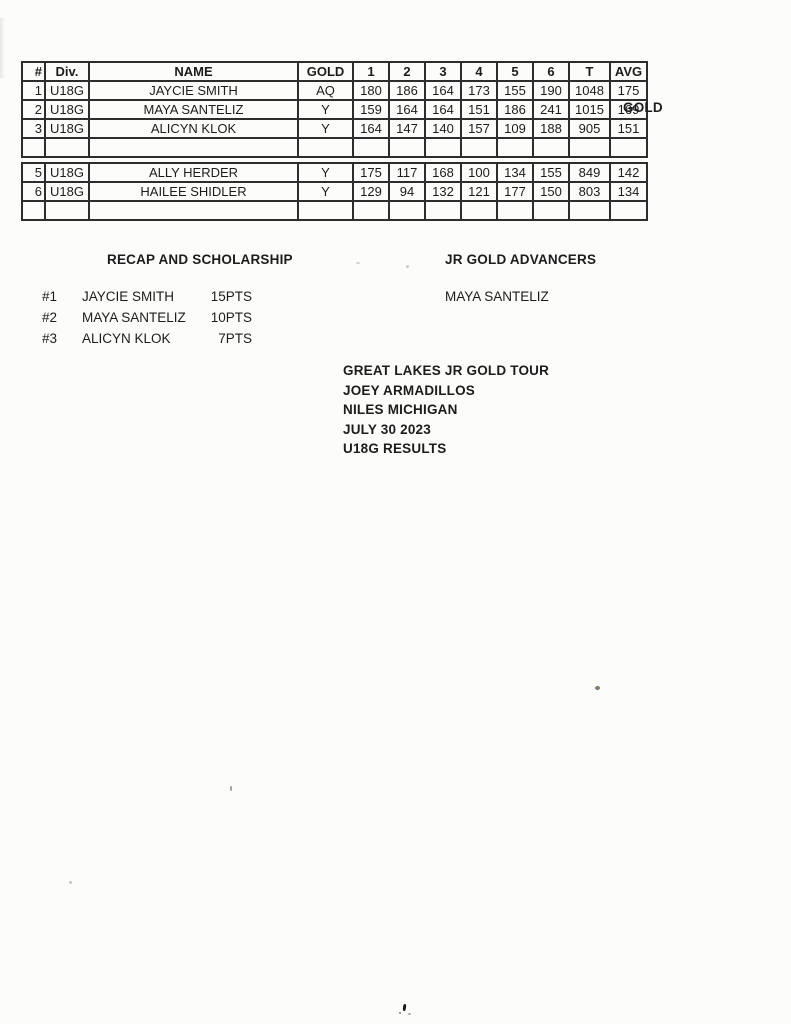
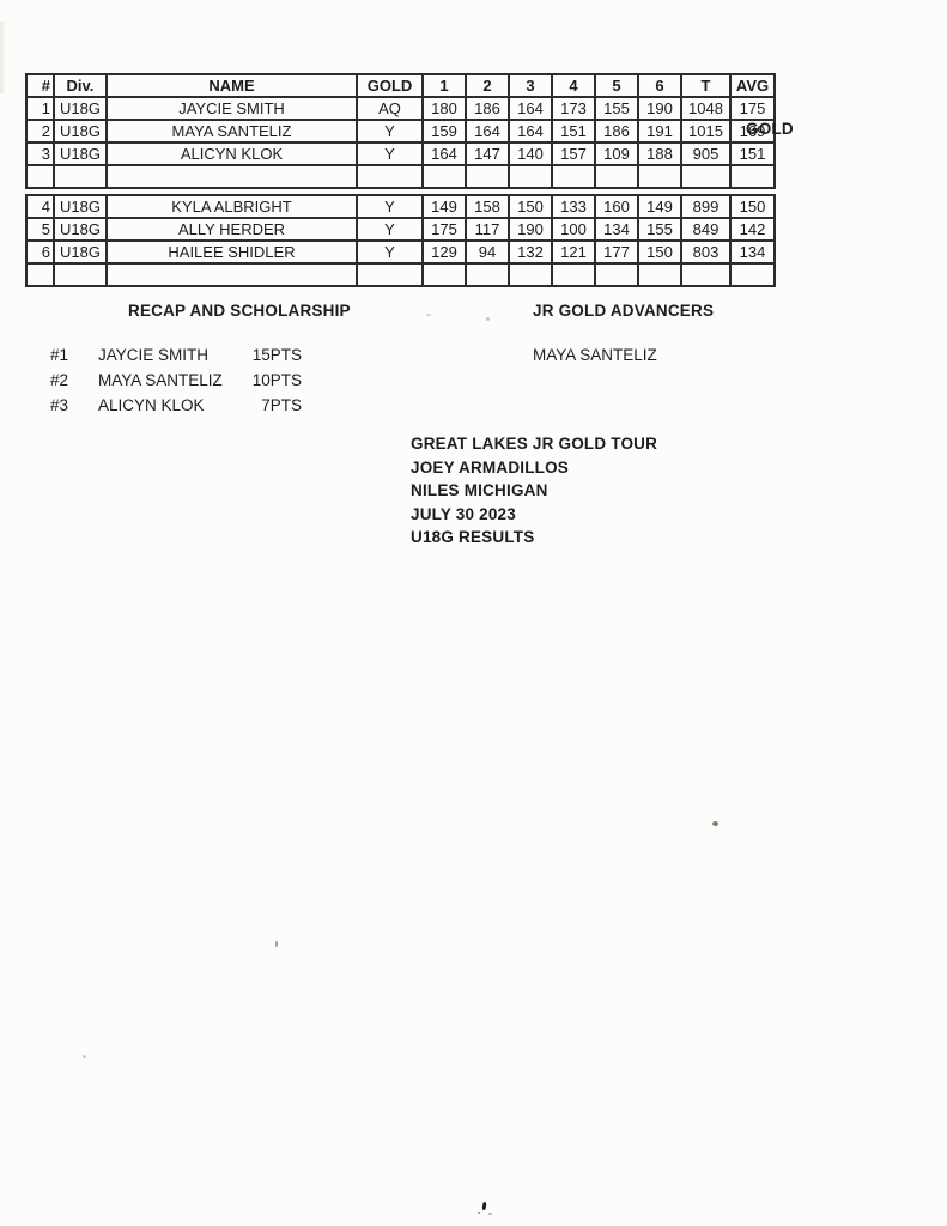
  #	Div.	NAME	GOLD	1	2	3	4	5	6	T	AVG
  1	U18G	JAYCIE SMITH	AQ	180	186	164	173	155	190	1048	175
- 2	U18G	MAYA SANTELIZ	Y	159	164	164	151	186	241	1015	169
+ 2	U18G	MAYA SANTELIZ	Y	159	164	164	151	186	191	1015	169
  3	U18G	ALICYN KLOK	Y	164	147	140	157	109	188	905	151
+ 4	U18G	KYLA ALBRIGHT	Y	149	158	150	133	160	149	899	150
- 5	U18G	ALLY HERDER	Y	175	117	168	100	134	155	849	142
+ 5	U18G	ALLY HERDER	Y	175	117	190	100	134	155	849	142
  6	U18G	HAILEE SHIDLER	Y	129	94	132	121	177	150	803	134
  GOLD
  RECAP AND SCHOLARSHIP
  #1
  JAYCIE SMITH
  15PTS
  #2
  MAYA SANTELIZ
  10PTS
  #3
  ALICYN KLOK
  7PTS
  JR GOLD ADVANCERS
  MAYA SANTELIZ
  GREAT LAKES JR GOLD TOUR
  JOEY ARMADILLOS
  NILES MICHIGAN
  JULY 30 2023
  U18G RESULTS
